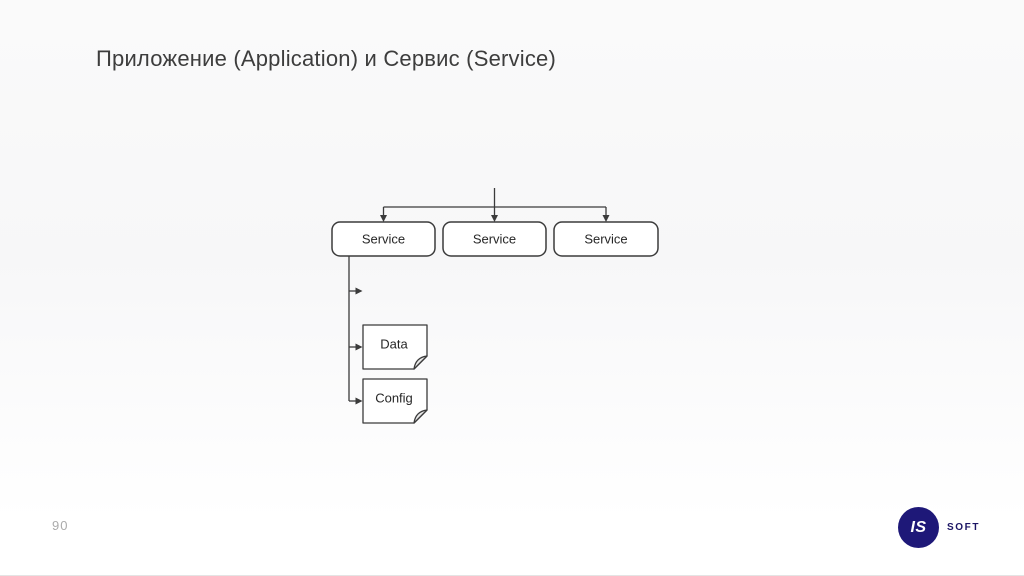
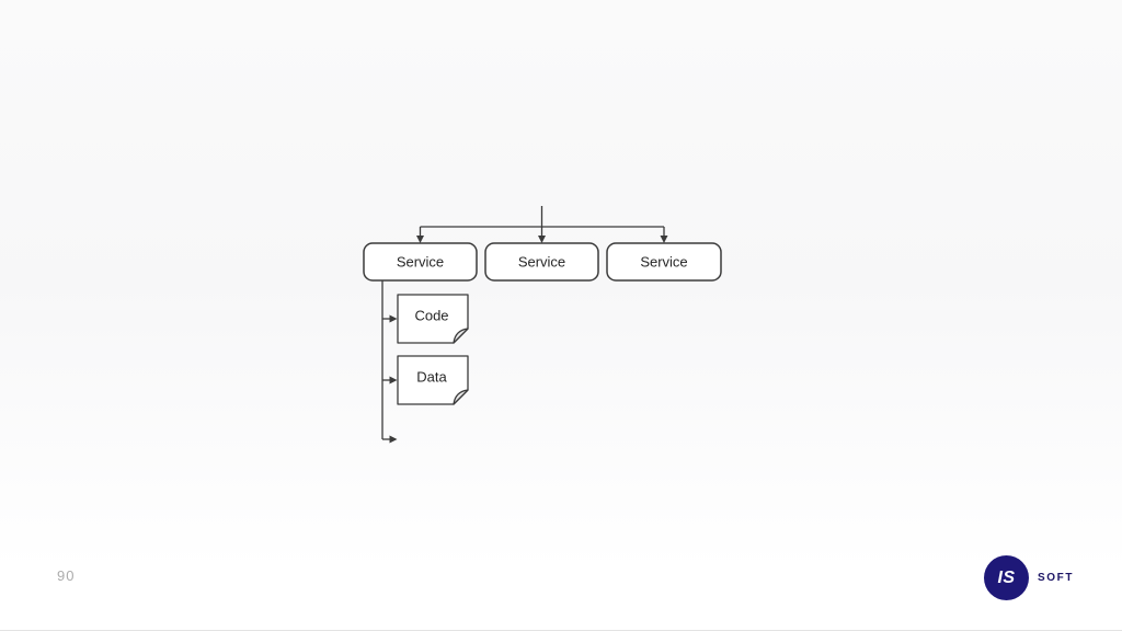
- Приложение (Application) и Сервис (Service)
  Service
  Service
  Service
+ Code
  Data
- Config
  90
  IS
  SOFT
